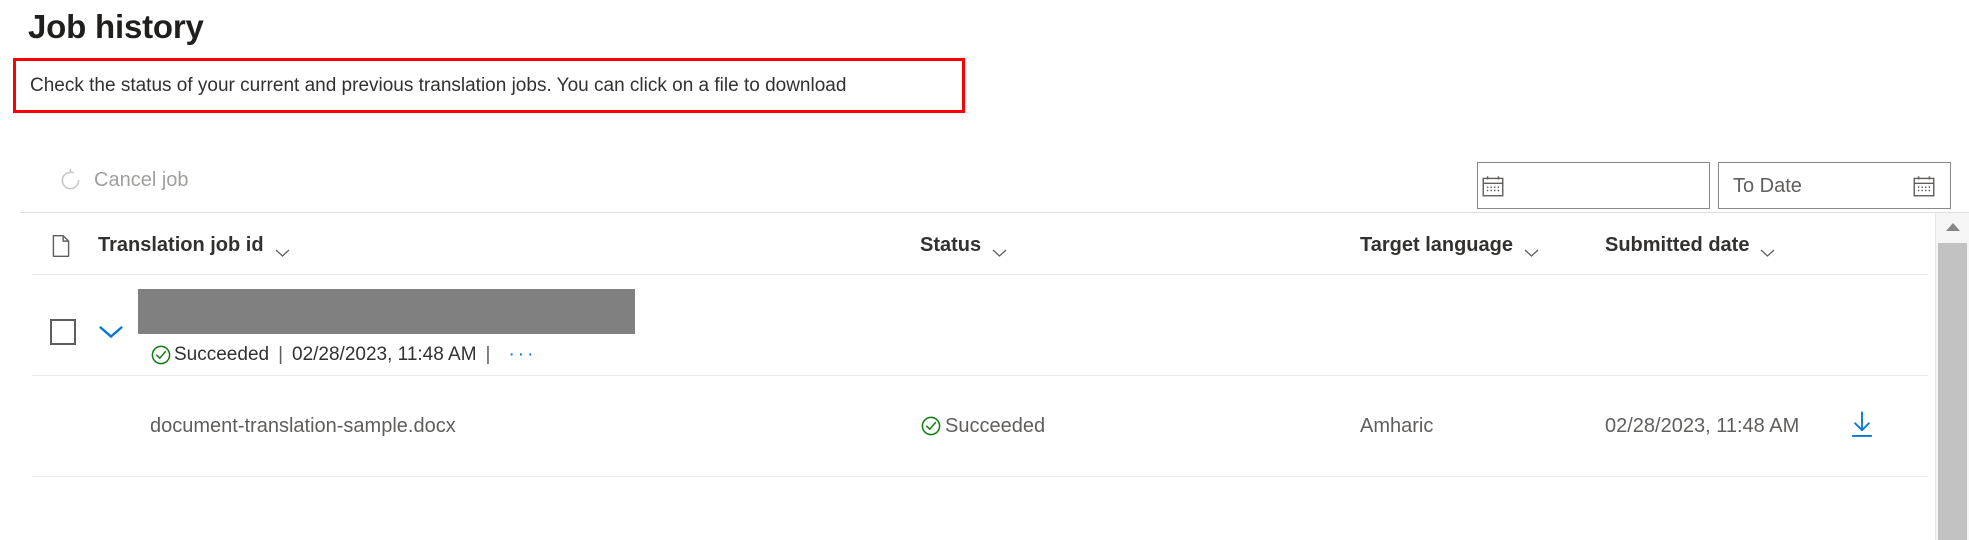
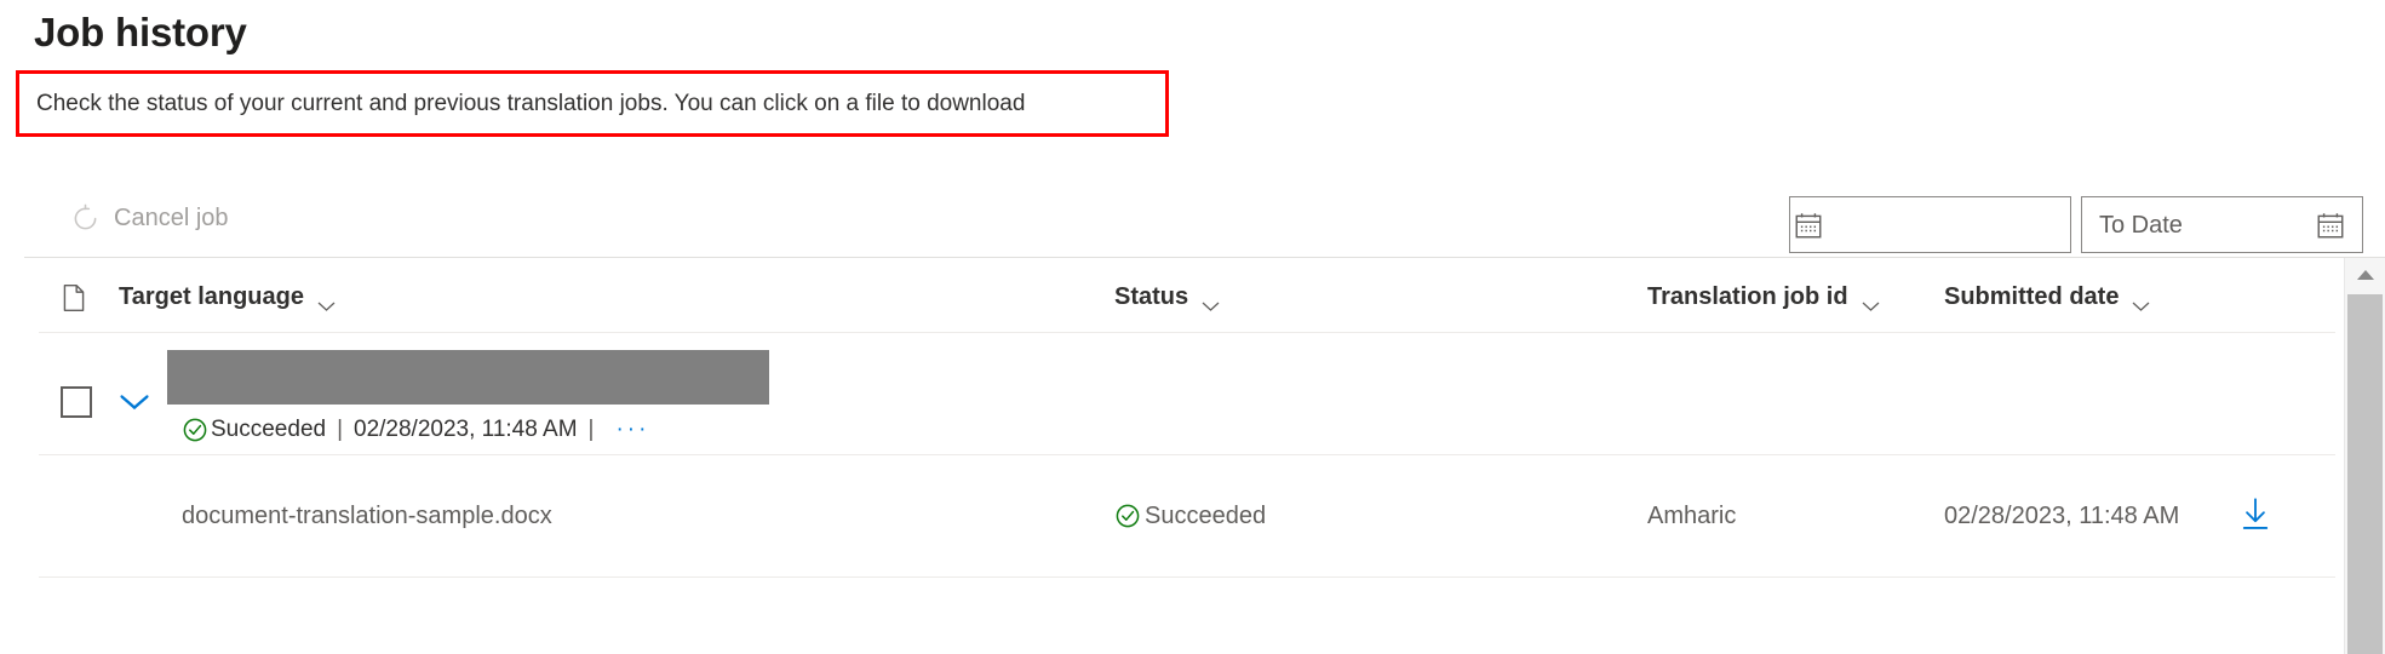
  Job history
  Check the status of your current and previous translation jobs. You can click on a file to download
  Cancel job
  To Date
- Translation job id
+ Target language
  Status
- Target language
+ Translation job id
  Submitted date
  Succeeded
  |
  02/28/2023, 11:48 AM
  |
  ···
  document-translation-sample.docx
  Succeeded
  Amharic
  02/28/2023, 11:48 AM
